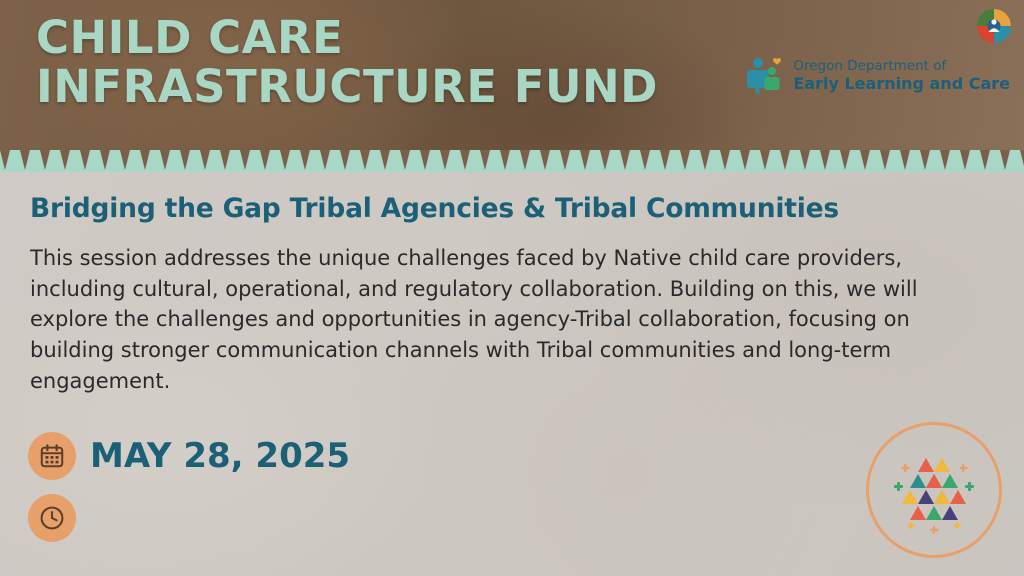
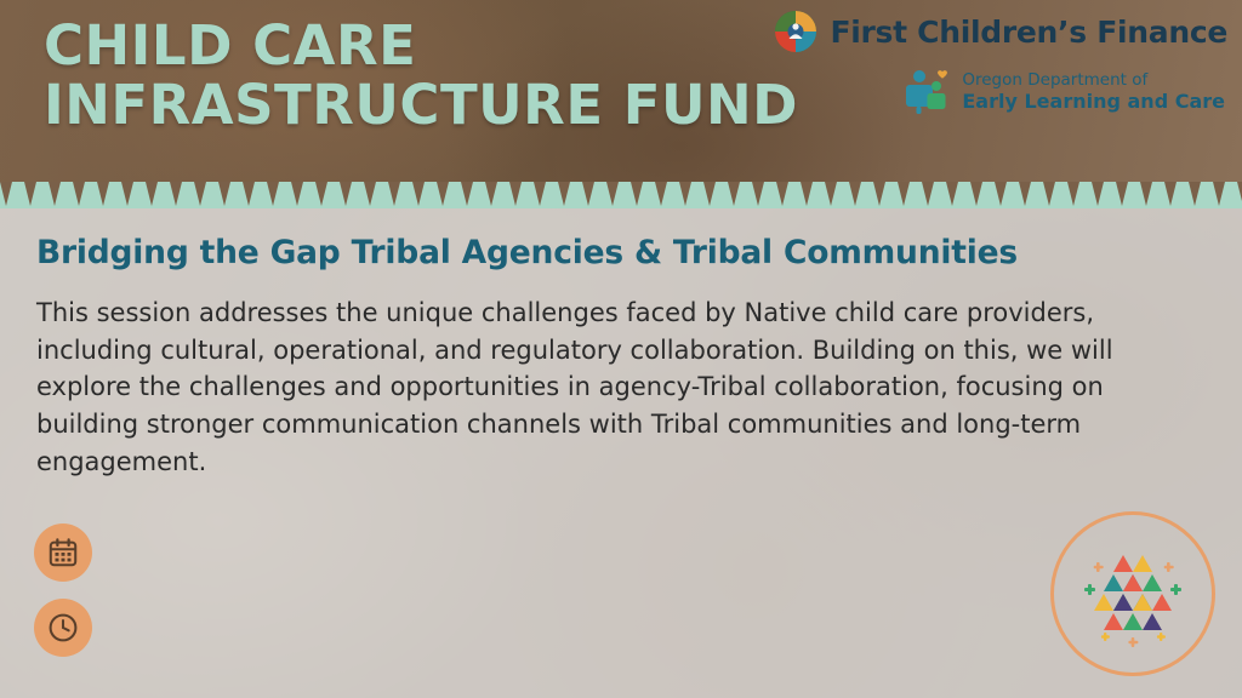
  CHILD CARE
  INFRASTRUCTURE FUND
+ First Children’s Finance
  Oregon Department of
  Early Learning and Care
  Bridging the Gap Tribal Agencies & Tribal Communities
  This session addresses the unique challenges faced by Native child care providers, including cultural, operational, and regulatory collaboration. Building on this, we will explore the challenges and opportunities in agency-Tribal collaboration, focusing on building stronger communication channels with Tribal communities and long-term engagement.
- MAY 28, 2025
